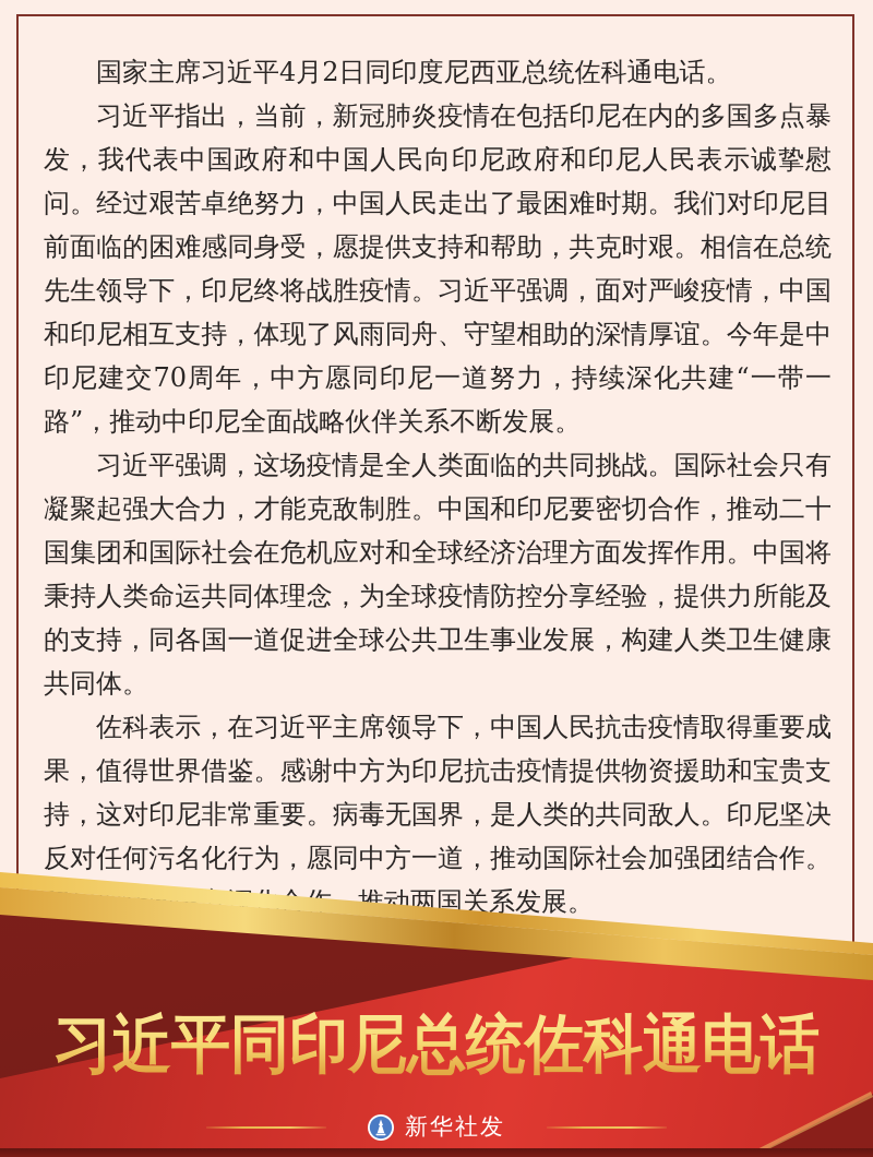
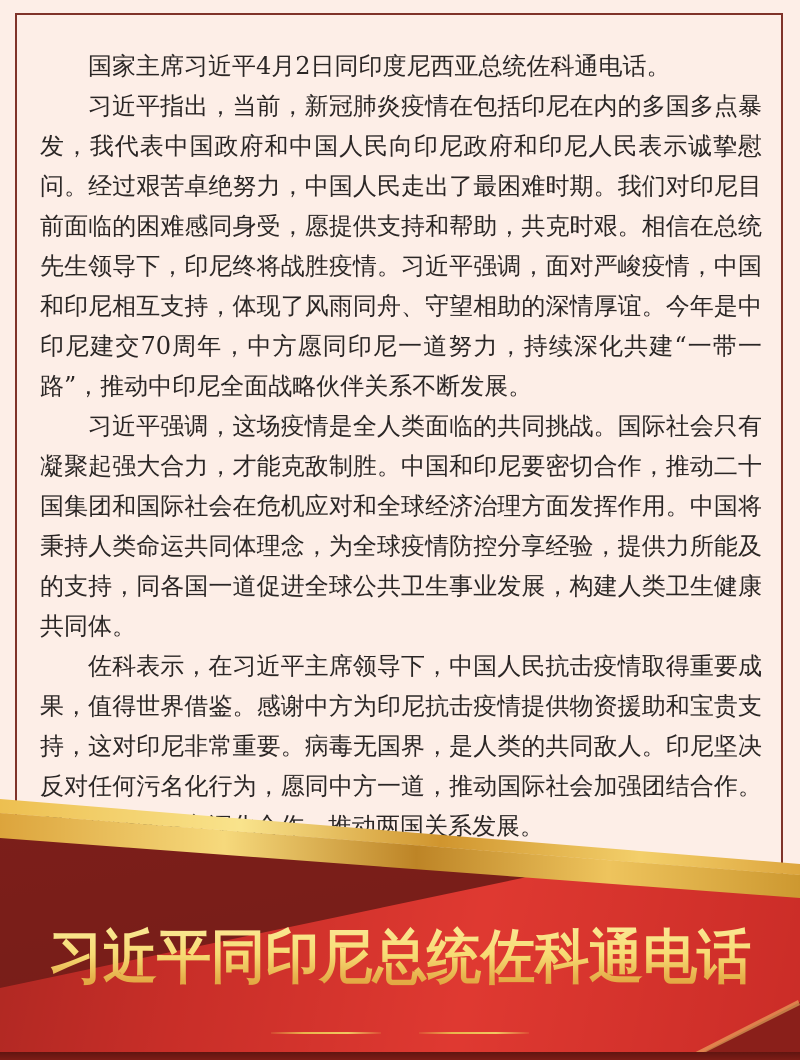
  国家主席习近平4月2日同印度尼西亚总统佐科通电话。
  习近平指出，当前，新冠肺炎疫情在包括印尼在内的多国多点暴发，我代表中国政府和中国人民向印尼政府和印尼人民表示诚挚慰问。经过艰苦卓绝努力，中国人民走出了最困难时期。我们对印尼目前面临的困难感同身受，愿提供支持和帮助，共克时艰。相信在总统先生领导下，印尼终将战胜疫情。习近平强调，面对严峻疫情，中国和印尼相互支持，体现了风雨同舟、守望相助的深情厚谊。今年是中印尼建交70周年，中方愿同印尼一道努力，持续深化共建“一带一路”，推动中印尼全面战略伙伴关系不断发展。
  习近平强调，这场疫情是全人类面临的共同挑战。国际社会只有凝聚起强大合力，才能克敌制胜。中国和印尼要密切合作，推动二十国集团和国际社会在危机应对和全球经济治理方面发挥作用。中国将秉持人类命运共同体理念，为全球疫情防控分享经验，提供力所能及的支持，同各国一道促进全球公共卫生事业发展，构建人类卫生健康共同体。
  佐科表示，在习近平主席领导下，中国人民抗击疫情取得重要成果，值得世界借鉴。感谢中方为印尼抗击疫情提供物资援助和宝贵支持，这对印尼非常重要。病毒无国界，是人类的共同敌人。印尼坚决反对任何污名化行为，愿同中方一道，推动国际社会加强团结合作。推动两国关系发展。
  习近平同印尼总统佐科通电话
- 新华社发
